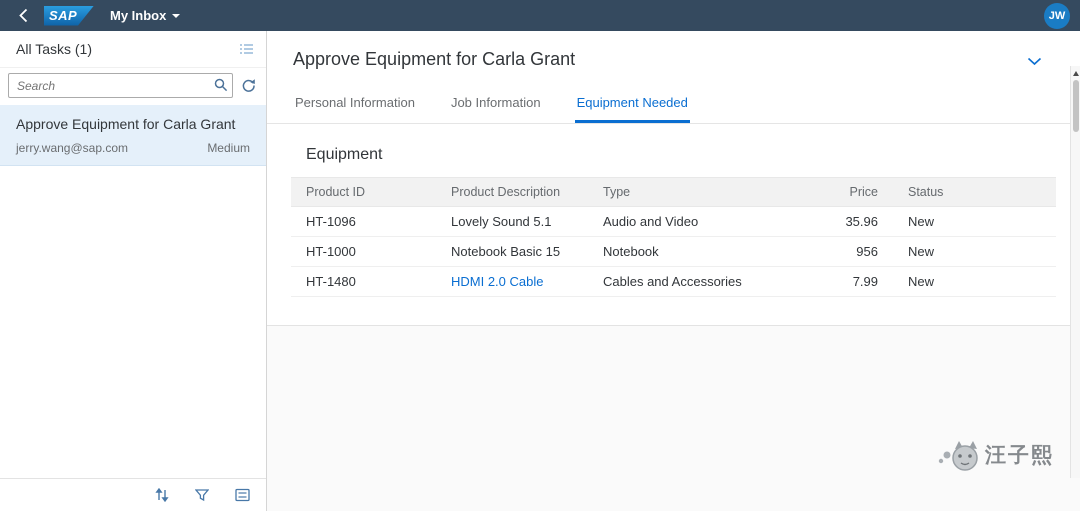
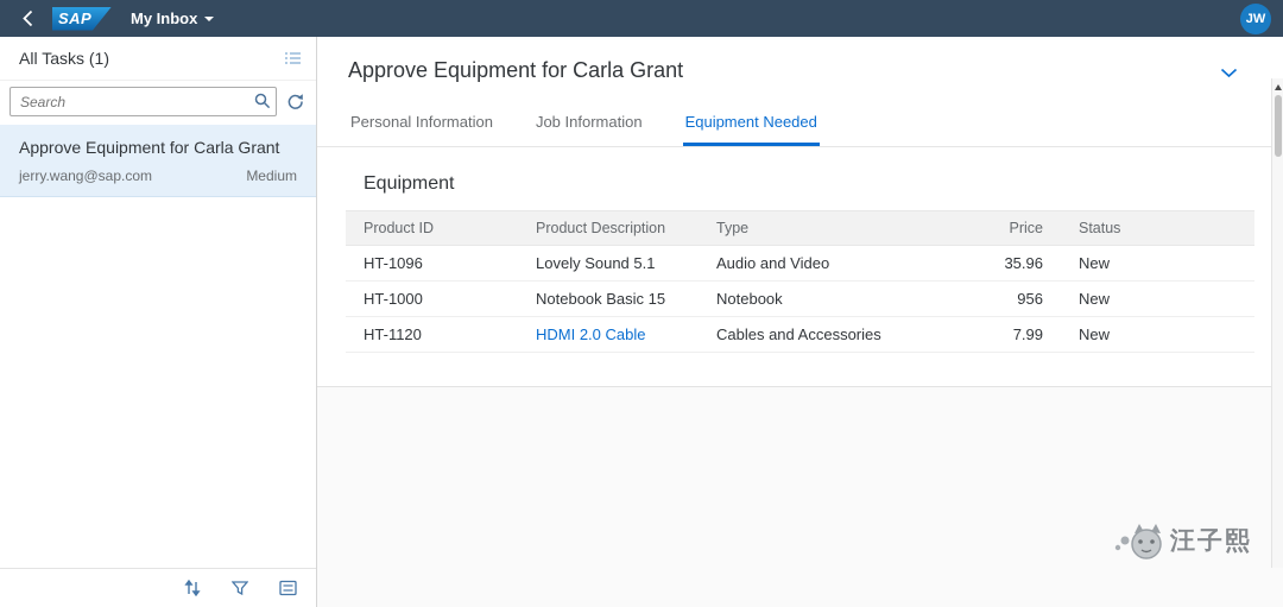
  SAP
  My Inbox
  JW
  All Tasks (1)
  Search
  Approve Equipment for Carla Grant
  jerry.wang@sap.com
  Medium
  Approve Equipment for Carla Grant
  Personal Information
  Job Information
  Equipment Needed
  Equipment
  Product ID	Product Description	Type	Price	Status
  HT-1096	Lovely Sound 5.1	Audio and Video	35.96	New
  HT-1000	Notebook Basic 15	Notebook	956	New
- HT-1480	HDMI 2.0 Cable	Cables and Accessories	7.99	New
+ HT-1120	HDMI 2.0 Cable	Cables and Accessories	7.99	New
  汪子熙
